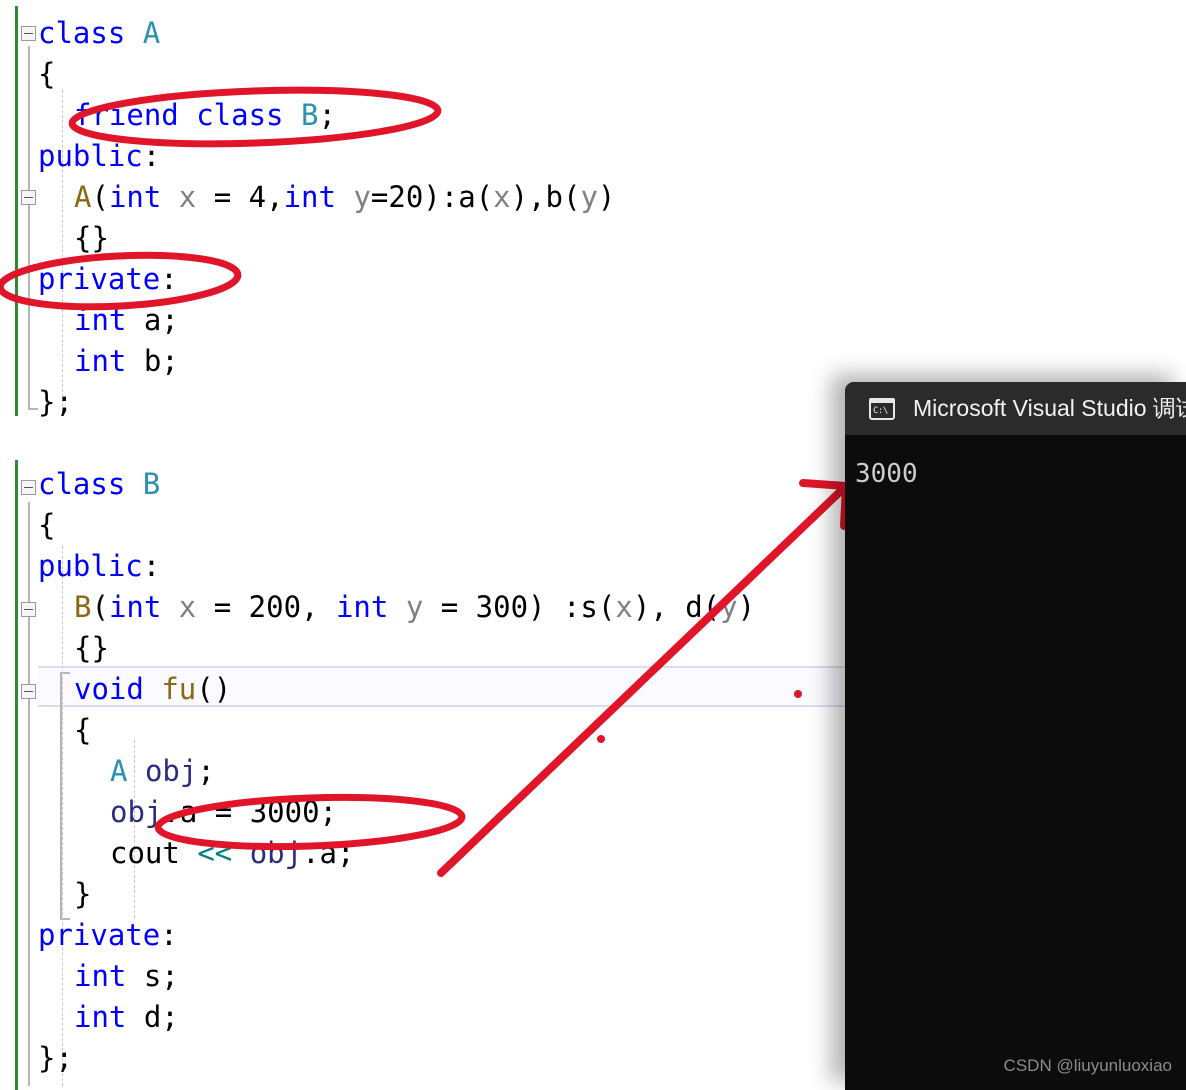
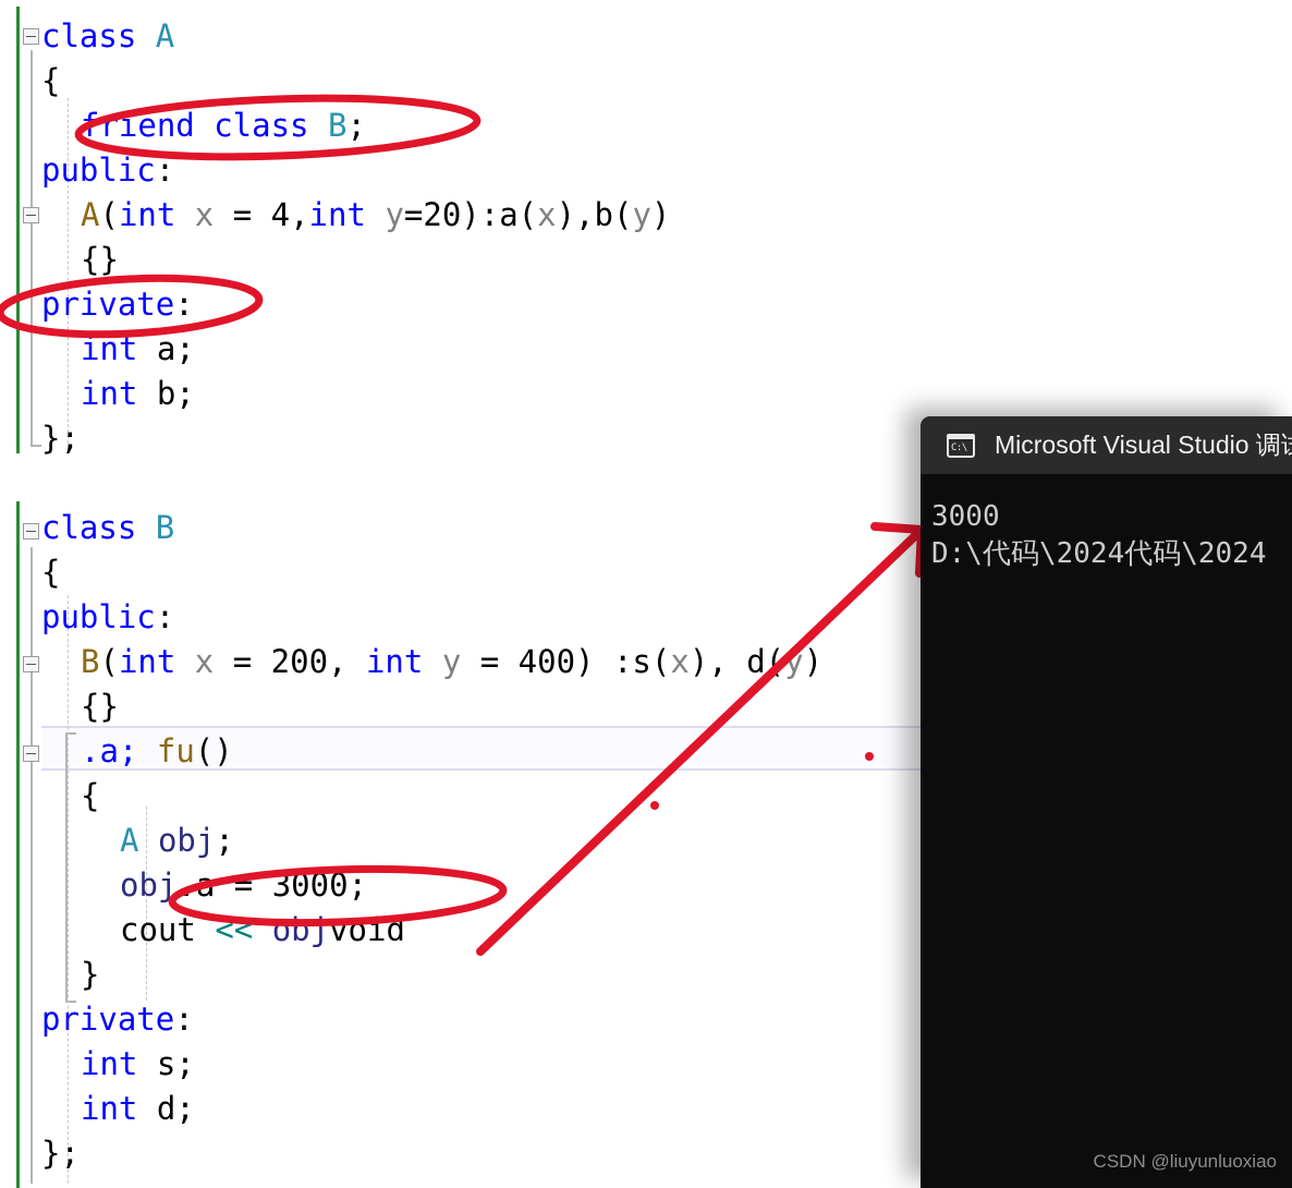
  class A
  {
  riend class B;
  public:
  A(int x = 4,int y=20):a(x),b(y)
  {}
  private:
  int a;
  int b;
  };
  class B
  {
  public:
- B(int x = 200, int y = 300) :s(x), d(y)
+ B(int x = 200, int y = 400) :s(x), d(y)
  {}
- void fu()
+ .a; fu()
  {
  A obj;
  obj. = 3000;
- cout << obj.a;
+ cout << objvoid
  }
  private:
  int s;
  int d;
  };
  C:\
  Microsoft Visual Studio 调
  3000
+ D:\代码\2024代码\2024
  CSDN @liuyunluoxiao
